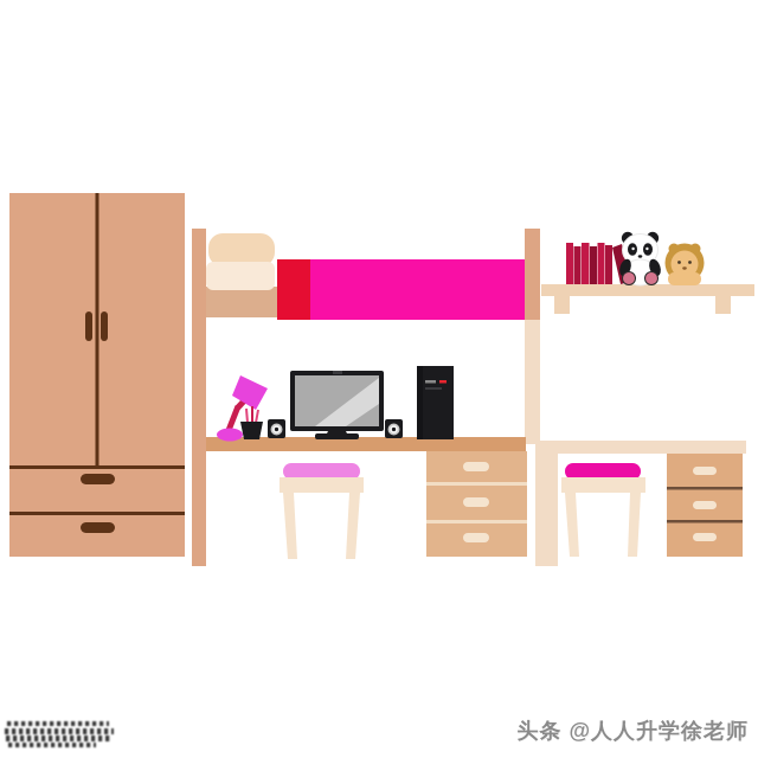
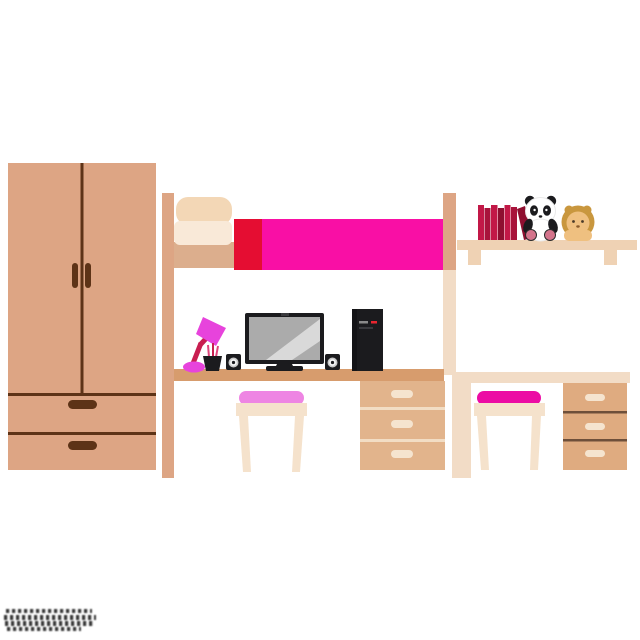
- 头条 @人人升学徐老师
